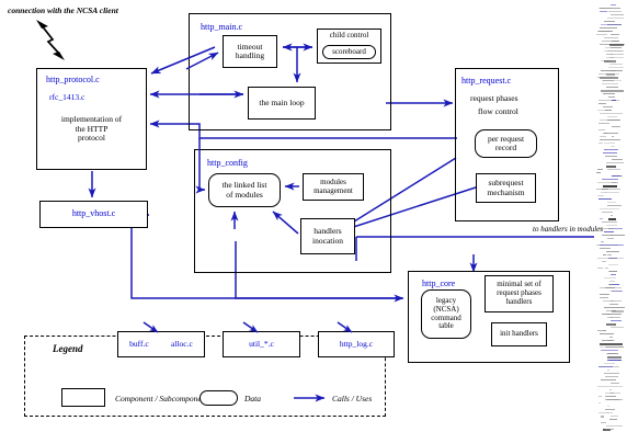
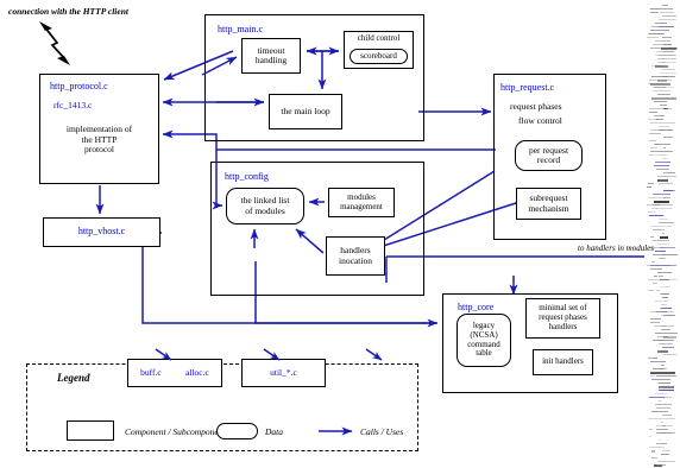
  http_main.c
  http_config
  http_request.c
  http_core
  http_protocol.c
  rfc_1413.c
  implementation of
  the HTTP
  protocol
  http_vhost.c
  timeout
  handling
  child control
  scoreboard
  the main loop
  the linked list
  of modules
  modules
  management
  handlers
  inocation
  request phases
  flow control
  per request
  record
  subrequest
  mechanism
  legacy
  (NCSA)
  command
  table
  minimal set of
  request phases
  handlers
  init handlers
  buff.c
  alloc.c
  util_*.c
- http_log.c
- connection with the NCSA client
+ connection with the HTTP client
  to handlers in modules
  Legend
  Component / Subcompon
  Data
  Calls / Uses
